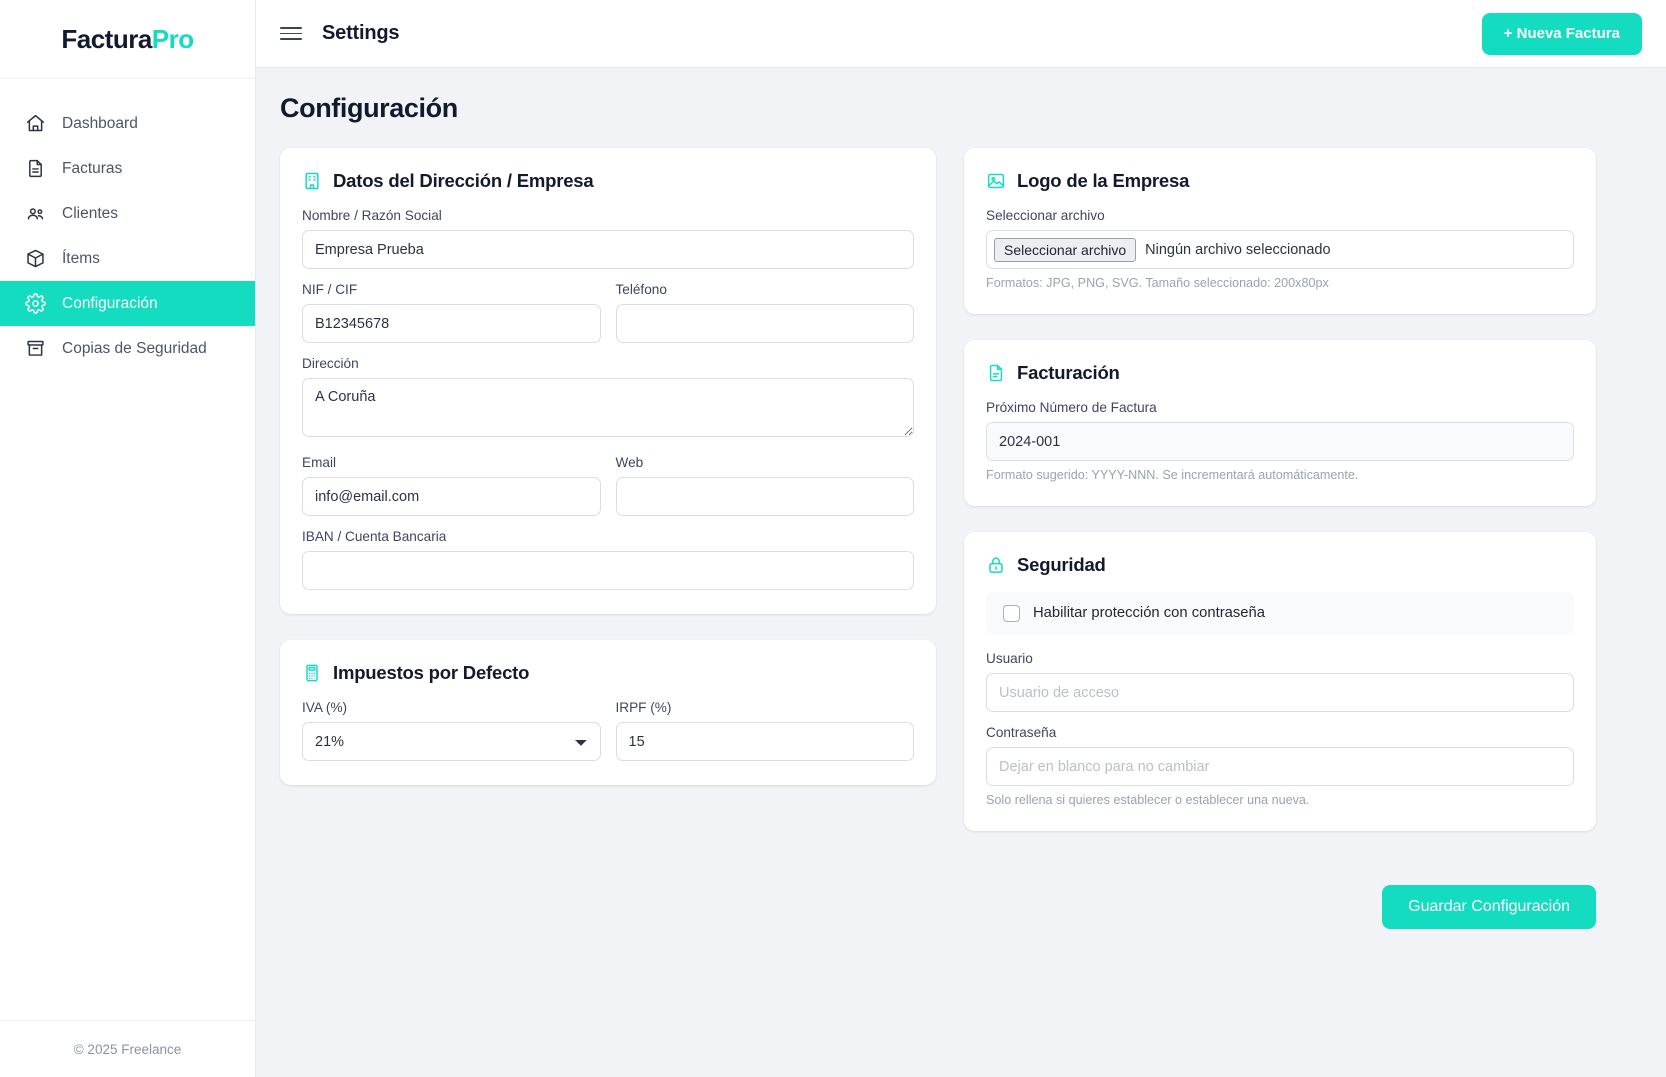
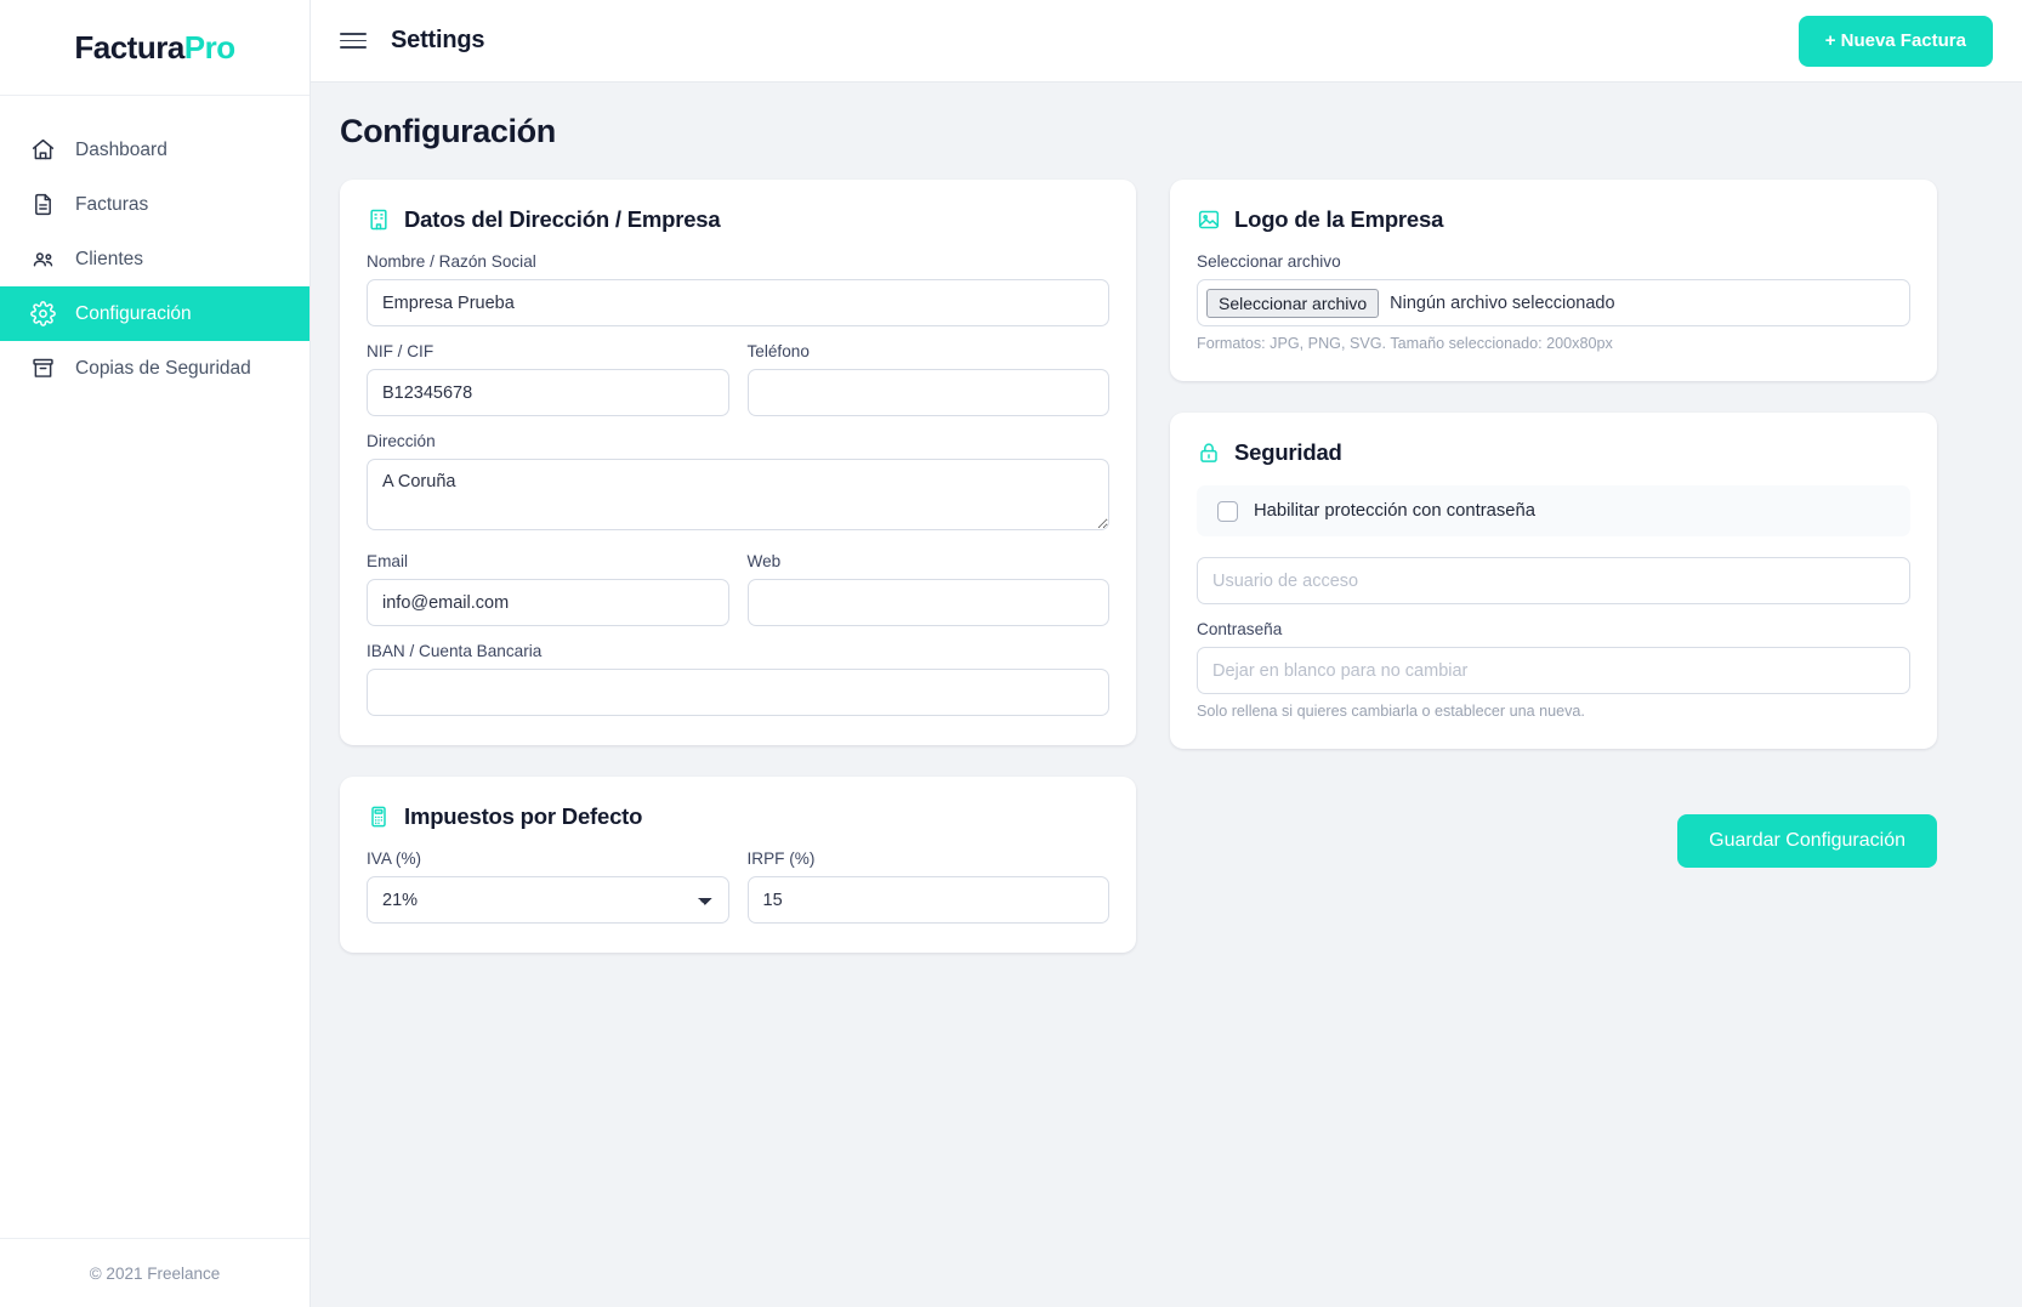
  Factura
  Pro
  Dashboard
  Facturas
  Clientes
- Ítems
  Configuración
  Copias de Seguridad
- © 2025 Freelance
+ © 2021 Freelance
  Settings
  + Nueva Factura
  Configuración
  Datos del Dirección / Empresa
  Nombre / Razón Social
  Empresa Prueba
  NIF / CIF
  B12345678
  Teléfono
  Dirección
  A Coruña
  Email
  info@email.com
  Web
  IBAN / Cuenta Bancaria
  Impuestos por Defecto
  IVA (%)
  21%
  IRPF (%)
  15
  Logo de la Empresa
  Seleccionar archivo
  Seleccionar archivo
  Ningún archivo seleccionado
  Formatos: JPG, PNG, SVG. Tamaño seleccionado: 200x80px
- Facturación
- Próximo Número de Factura
- 2024-001
- Formato sugerido: YYYY-NNN. Se incrementará automáticamente.
  Seguridad
  Habilitar protección con contraseña
- Usuario
  Usuario de acceso
  Contraseña
  Dejar en blanco para no cambiar
- Solo rellena si quieres establecer o establecer una nueva.
+ Solo rellena si quieres cambiarla o establecer una nueva.
  Guardar Configuración
